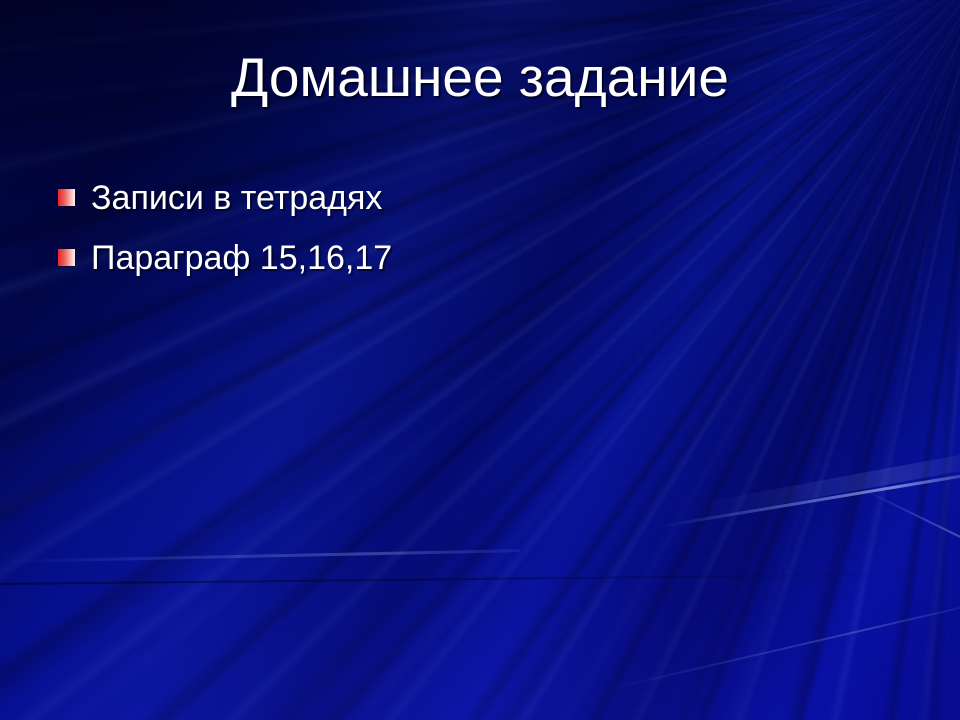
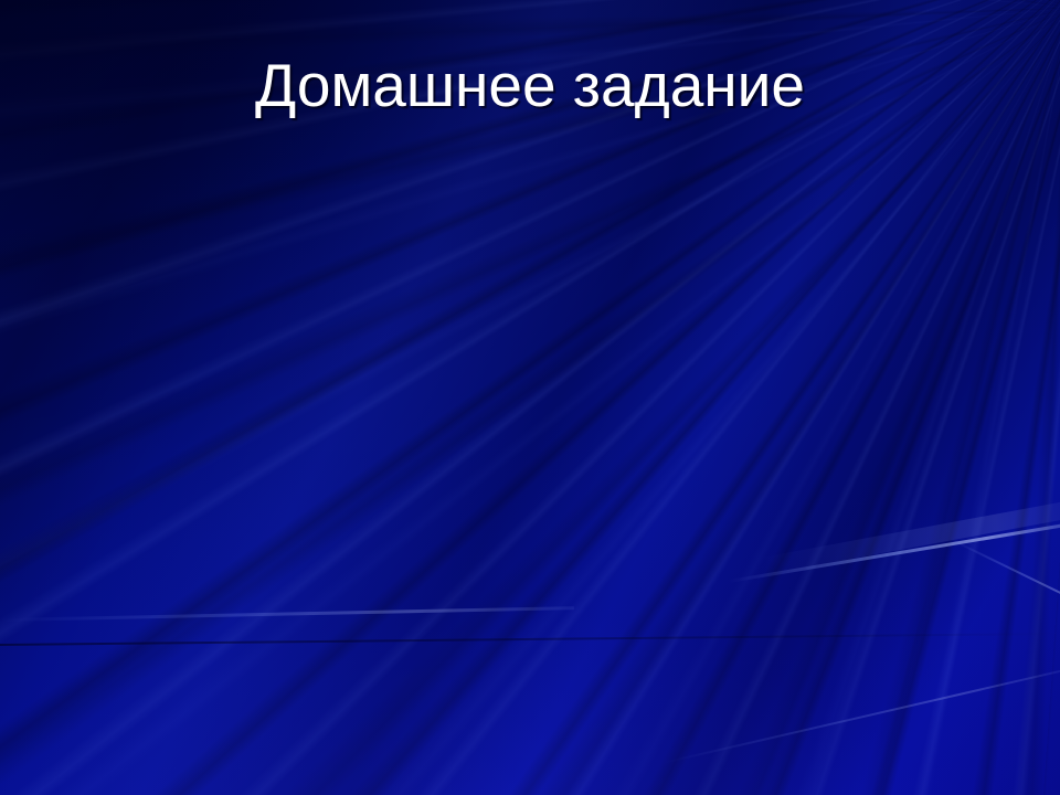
  Домашнее задание
- Записи в тетрадях
- Параграф 15,16,17
